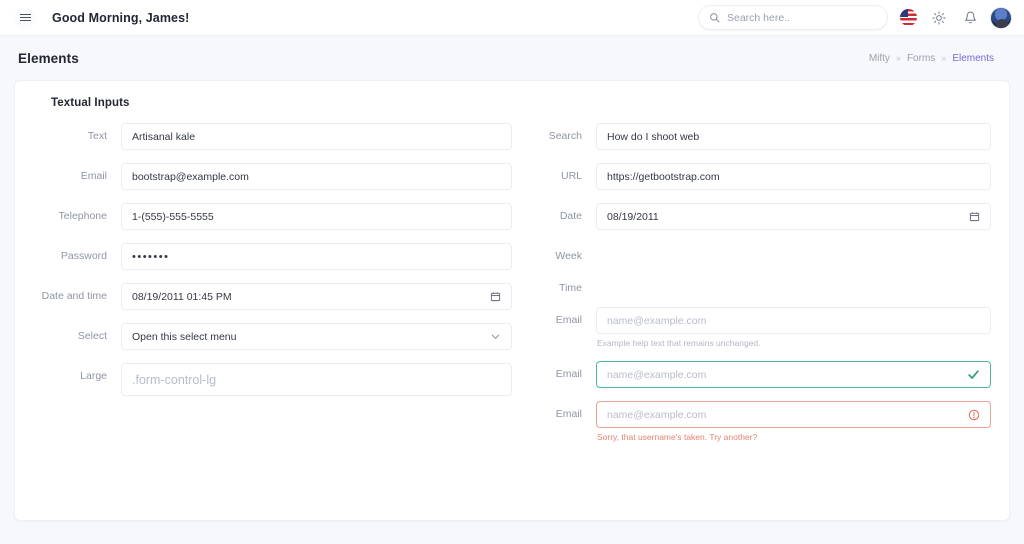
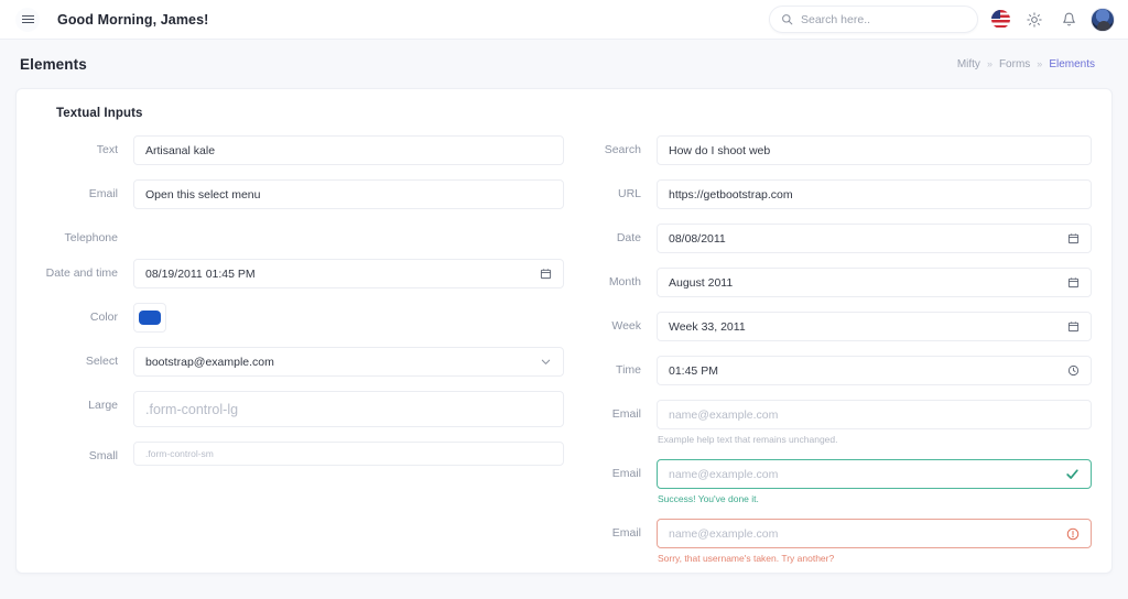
  Good Morning, James!
  Search here..
  Elements
  Mifty
  »
  Forms
  »
  Elements
  Textual Inputs
  Text
  Artisanal kale
  Email
- bootstrap@example.com
+ Open this select menu
  Telephone
- 1-(555)-555-5555
- Password
- •••••••
  Date and time
  08/19/2011 01:45 PM
+ Color
  Select
- Open this select menu
+ bootstrap@example.com
  Large
  .form-control-lg
+ Small
+ .form-control-sm
  Search
  How do I shoot web
  URL
  https://getbootstrap.com
  Date
- 08/19/2011
+ 08/08/2011
+ Month
+ August 2011
  Week
+ Week 33, 2011
  Time
+ 01:45 PM
  Email
  name@example.com
  Example help text that remains unchanged.
  Email
  name@example.com
+ Success! You've done it.
  Email
  name@example.com
  Sorry, that username's taken. Try another?
